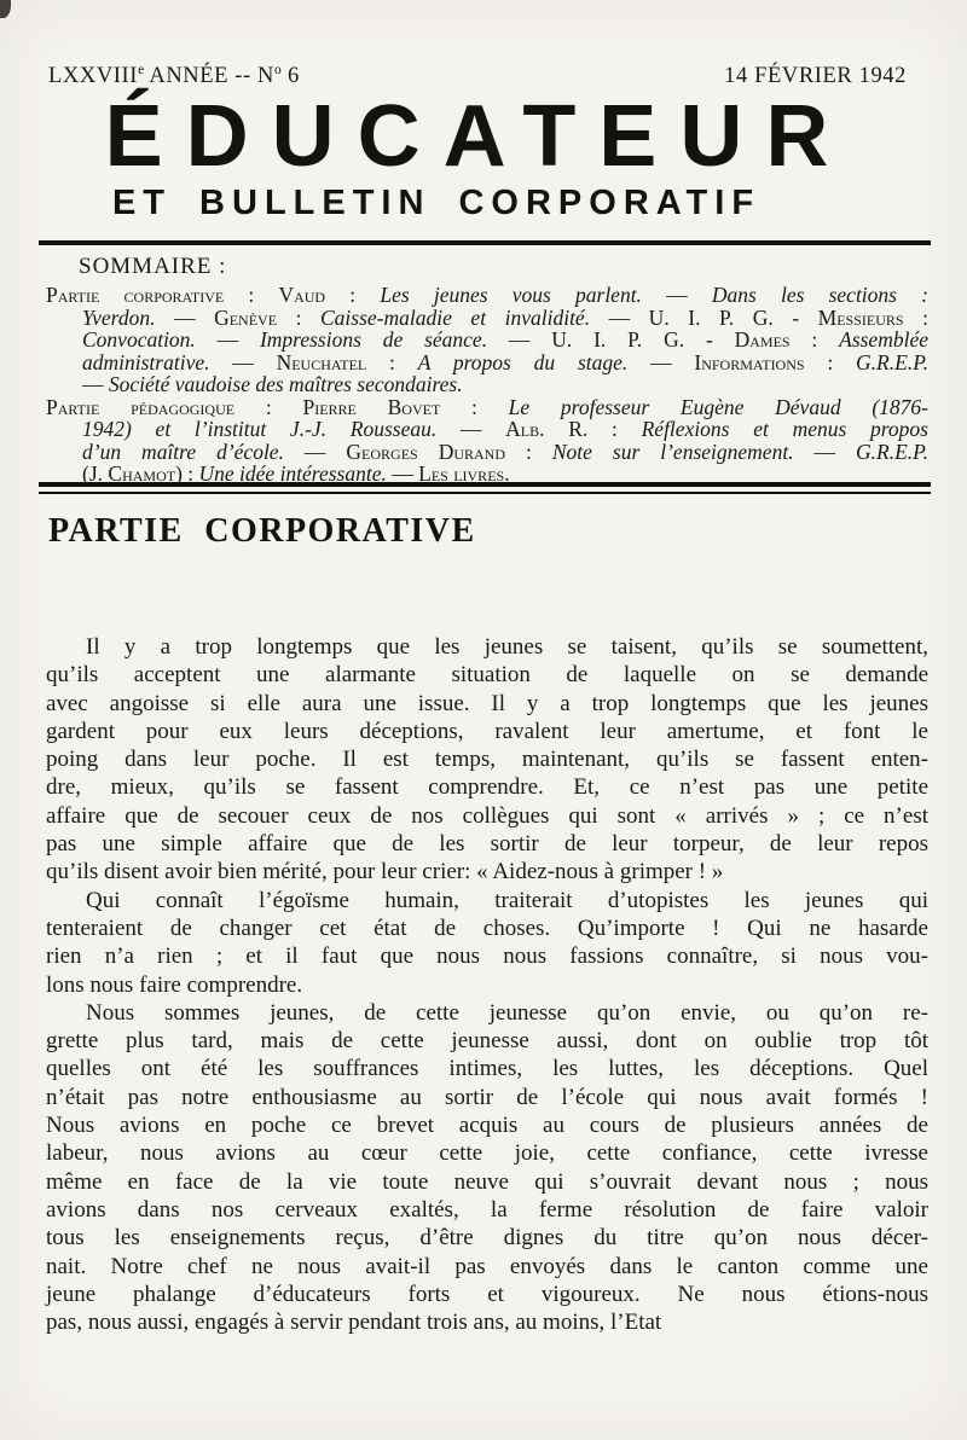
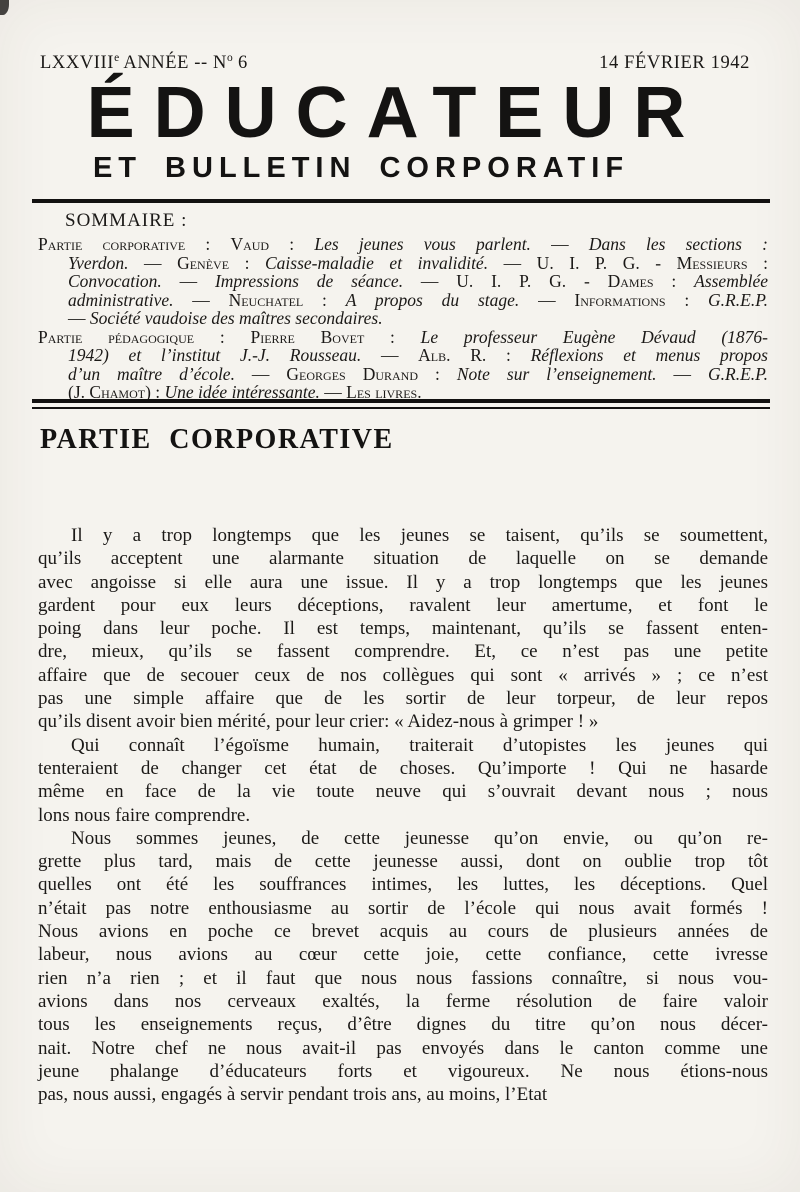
  LXXVIIIe ANNÉE -- No 6
  14 FÉVRIER 1942
  ÉDUCATEUR
  ET BULLETIN CORPORATIF
  SOMMAIRE :
  Partie corporative : Vaud : Les jeunes vous parlent. — Dans les sections :
  Yverdon. — Genève : Caisse-maladie et invalidité. — U. I. P. G. - Messieurs :
  Convocation. — Impressions de séance. — U. I. P. G. - Dames : Assemblée
  administrative. — Neuchatel : A propos du stage. — Informations : G.R.E.P.
  — Société vaudoise des maîtres secondaires.
  Partie pédagogique : Pierre Bovet : Le professeur Eugène Dévaud (1876-
  1942) et l’institut J.-J. Rousseau. — Alb. R. : Réflexions et menus propos
  d’un maître d’école. — Georges Durand : Note sur l’enseignement. — G.R.E.P.
  (J. Chamot) : Une idée intéressante. — Les livres.
  PARTIE CORPORATIVE
  Il y a trop longtemps que les jeunes se taisent, qu’ils se soumettent,
  qu’ils acceptent une alarmante situation de laquelle on se demande
  avec angoisse si elle aura une issue. Il y a trop longtemps que les jeunes
  gardent pour eux leurs déceptions, ravalent leur amertume, et font le
  poing dans leur poche. Il est temps, maintenant, qu’ils se fassent enten-
  dre, mieux, qu’ils se fassent comprendre. Et, ce n’est pas une petite
  affaire que de secouer ceux de nos collègues qui sont « arrivés » ; ce n’est
  pas une simple affaire que de les sortir de leur torpeur, de leur repos
  qu’ils disent avoir bien mérité, pour leur crier: « Aidez-nous à grimper ! »
  Qui connaît l’égoïsme humain, traiterait d’utopistes les jeunes qui
  tenteraient de changer cet état de choses. Qu’importe ! Qui ne hasarde
- rien n’a rien ; et il faut que nous nous fassions connaître, si nous vou-
+ même en face de la vie toute neuve qui s’ouvrait devant nous ; nous
  lons nous faire comprendre.
  Nous sommes jeunes, de cette jeunesse qu’on envie, ou qu’on re-
  grette plus tard, mais de cette jeunesse aussi, dont on oublie trop tôt
  quelles ont été les souffrances intimes, les luttes, les déceptions. Quel
  n’était pas notre enthousiasme au sortir de l’école qui nous avait formés !
  Nous avions en poche ce brevet acquis au cours de plusieurs années de
  labeur, nous avions au cœur cette joie, cette confiance, cette ivresse
- même en face de la vie toute neuve qui s’ouvrait devant nous ; nous
+ rien n’a rien ; et il faut que nous nous fassions connaître, si nous vou-
  avions dans nos cerveaux exaltés, la ferme résolution de faire valoir
  tous les enseignements reçus, d’être dignes du titre qu’on nous décer-
  nait. Notre chef ne nous avait-il pas envoyés dans le canton comme une
  jeune phalange d’éducateurs forts et vigoureux. Ne nous étions-nous
  pas, nous aussi, engagés à servir pendant trois ans, au moins, l’Etat
